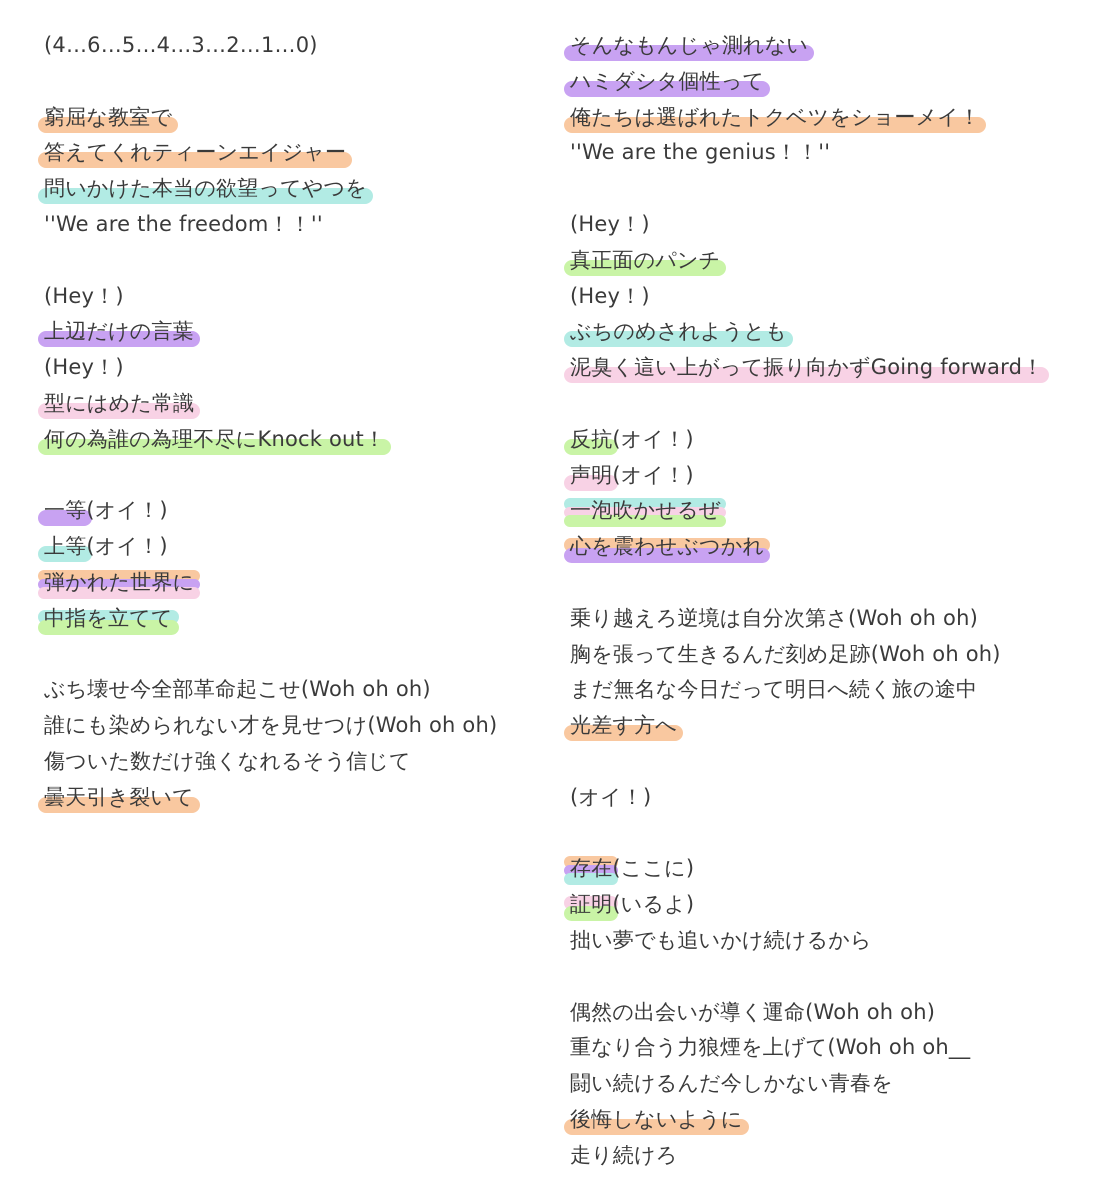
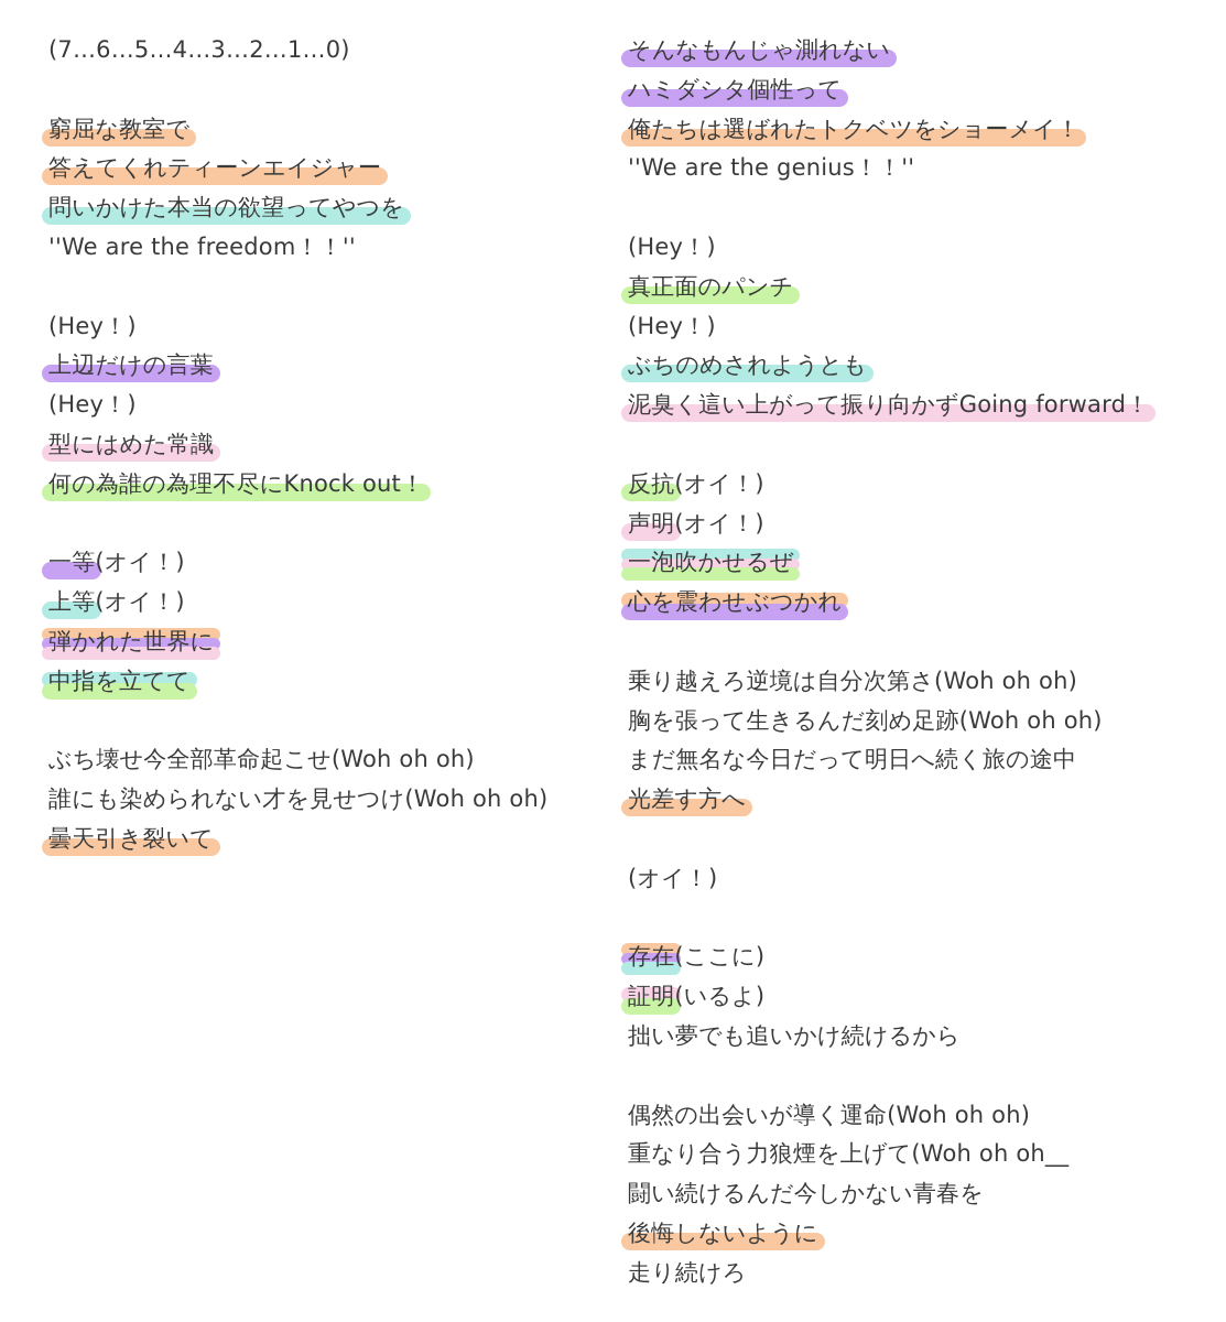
- (4…6…5…4…3…2…1…0)
+ (7…6…5…4…3…2…1…0)
  窮屈な教室で
  答えてくれティーンエイジャー
  問いかけた本当の欲望ってやつを
  ''We are the freedom！！''
  (Hey！)
  上辺だけの言葉
  (Hey！)
  型にはめた常識
  何の為誰の為理不尽にKnock out！
  一等(オイ！)
  上等(オイ！)
  弾かれた世界に
  中指を立てて
  ぶち壊せ今全部革命起こせ(Woh oh oh)
  誰にも染められない才を見せつけ(Woh oh oh)
- 傷ついた数だけ強くなれるそう信じて
  曇天引き裂いて
  そんなもんじゃ測れない
  ハミダシタ個性って
  俺たちは選ばれたトクベツをショーメイ！
  ''We are the genius！！''
  (Hey！)
  真正面のパンチ
  (Hey！)
  ぶちのめされようとも
  泥臭く這い上がって振り向かずGoing forward！
  反抗(オイ！)
  声明(オイ！)
  一泡吹かせるぜ
  心を震わせぶつかれ
  乗り越えろ逆境は自分次第さ(Woh oh oh)
  胸を張って生きるんだ刻め足跡(Woh oh oh)
  まだ無名な今日だって明日へ続く旅の途中
  光差す方へ
  (オイ！)
  存在(ここに)
  証明(いるよ)
  拙い夢でも追いかけ続けるから
  偶然の出会いが導く運命(Woh oh oh)
  重なり合う力狼煙を上げて(Woh oh oh__
  闘い続けるんだ今しかない青春を
  後悔しないように
  走り続けろ
